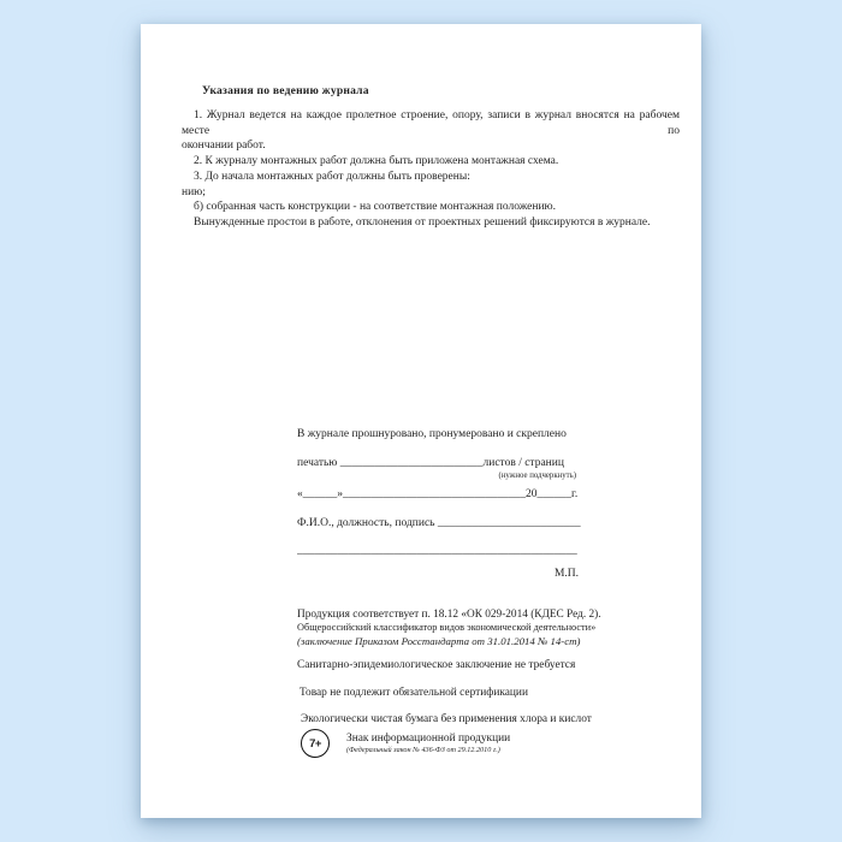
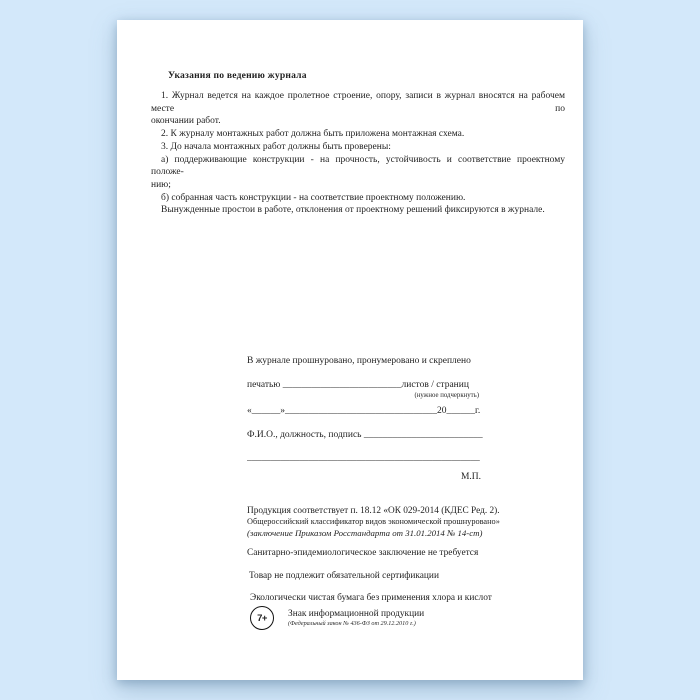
  Указания по ведению журнала
  1. Журнал ведется на каждое пролетное строение, опору, записи в журнал вносятся на рабочем месте по
  окончании работ.
  2. К журналу монтажных работ должна быть приложена монтажная схема.
  3. До начала монтажных работ должны быть проверены:
+ а) поддерживающие конструкции - на прочность, устойчивость и соответствие проектному положе-
  нию;
- б) собранная часть конструкции - на соответствие монтажная положению.
+ б) собранная часть конструкции - на соответствие проектному положению.
- Вынужденные простои в работе, отклонения от проектных решений фиксируются в журнале.
+ Вынужденные простои в работе, отклонения от проектному решений фиксируются в журнале.
  В журнале прошнуровано, пронумеровано и скреплено
  печатью _________________________листов / страниц
  «______»________________________________20______г.
  Ф.И.О., должность, подпись _________________________
  _________________________________________________
  М.П.
  Продукция соответствует п. 18.12 «ОК 029-2014 (КДЕС Ред. 2).
- Общероссийский классификатор видов экономической деятельности»
+ Общероссийский классификатор видов экономической прошнуровано»
  (заключение Приказом Росстандарта от 31.01.2014 № 14-ст)
  Санитарно-эпидемиологическое заключение не требуется
  Товар не подлежит обязательной сертификации
  Экологически чистая бумага без применения хлора и кислот
  7+
  Знак информационной продукции
